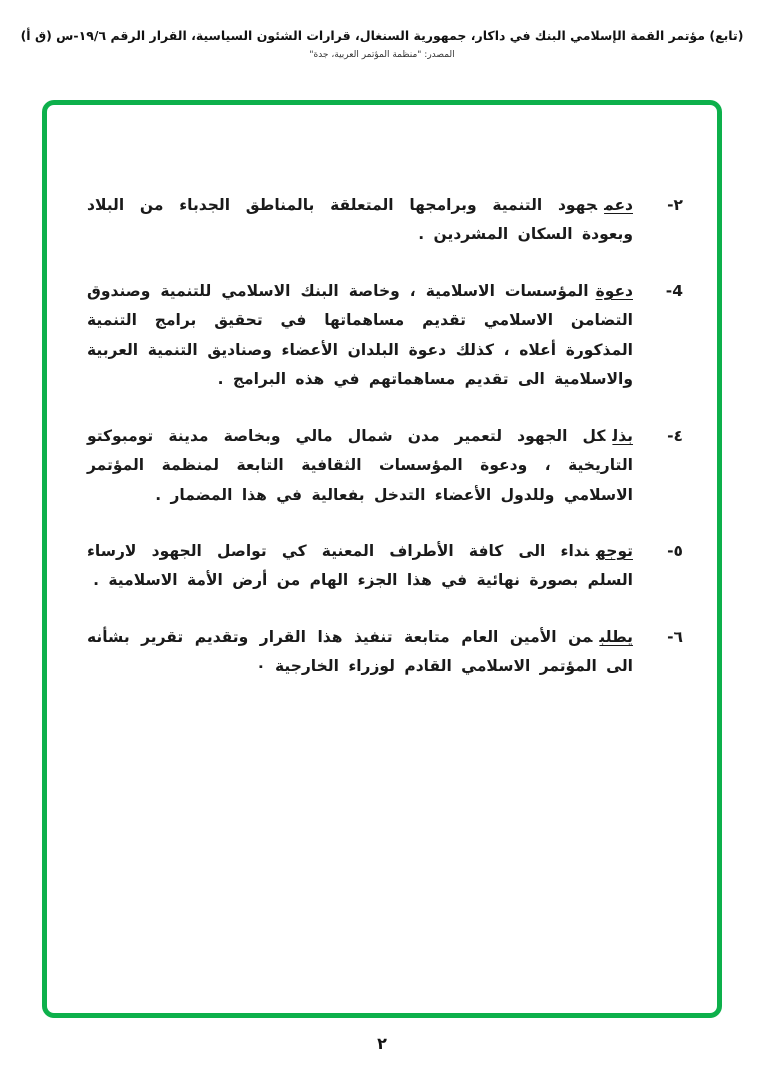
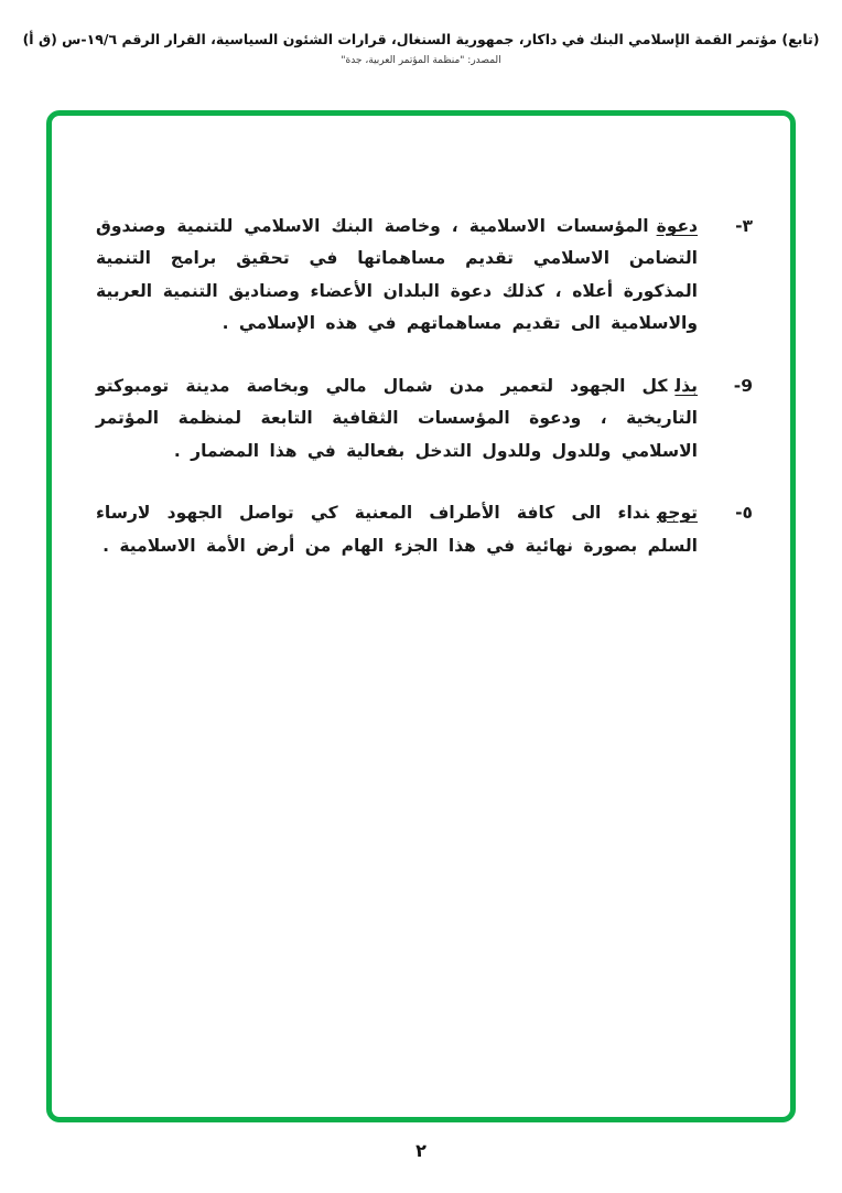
  (تابع) مؤتمر القمة الإسلامي البنك في داكار، جمهورية السنغال، قرارات الشئون السياسية، القرار الرقم ١٩/٦-س (ق أ)
  المصدر: "منظمة المؤتمر العربية، جدة"
- ٢-
- دعمجهود التنمية وبرامجها المتعلقة بالمناطق الجدباء من البلاد وبعودة السكان المشردين .
- 4-
+ ٣-
- دعوةالمؤسسات الاسلامية ، وخاصة البنك الاسلامي للتنمية وصندوق التضامن الاسلامي تقديم مساهماتها في تحقيق برامج التنمية المذكورة أعلاه ، كذلك دعوة البلدان الأعضاء وصناديق التنمية العربية والاسلامية الى تقديم مساهماتهم في هذه البرامج .
+ دعوةالمؤسسات الاسلامية ، وخاصة البنك الاسلامي للتنمية وصندوق التضامن الاسلامي تقديم مساهماتها في تحقيق برامج التنمية المذكورة أعلاه ، كذلك دعوة البلدان الأعضاء وصناديق التنمية العربية والاسلامية الى تقديم مساهماتهم في هذه الإسلامي .
- ٤-
+ 9-
- بذلكل الجهود لتعمير مدن شمال مالي وبخاصة مدينة تومبوكتو التاريخية ، ودعوة المؤسسات الثقافية التابعة لمنظمة المؤتمر الاسلامي وللدول الأعضاء التدخل بفعالية في هذا المضمار .
+ بذلكل الجهود لتعمير مدن شمال مالي وبخاصة مدينة تومبوكتو التاريخية ، ودعوة المؤسسات الثقافية التابعة لمنظمة المؤتمر الاسلامي وللدول وللدول التدخل بفعالية في هذا المضمار .
  ٥-
  توجهنداء الى كافة الأطراف المعنية كي تواصل الجهود لارساء السلم بصورة نهائية في هذا الجزء الهام من أرض الأمة الاسلامية .
- ٦-
- يطلبمن الأمين العام متابعة تنفيذ هذا القرار وتقديم تقرير بشأنه الى المؤتمر الاسلامي القادم لوزراء الخارجية ٠
  ٢
